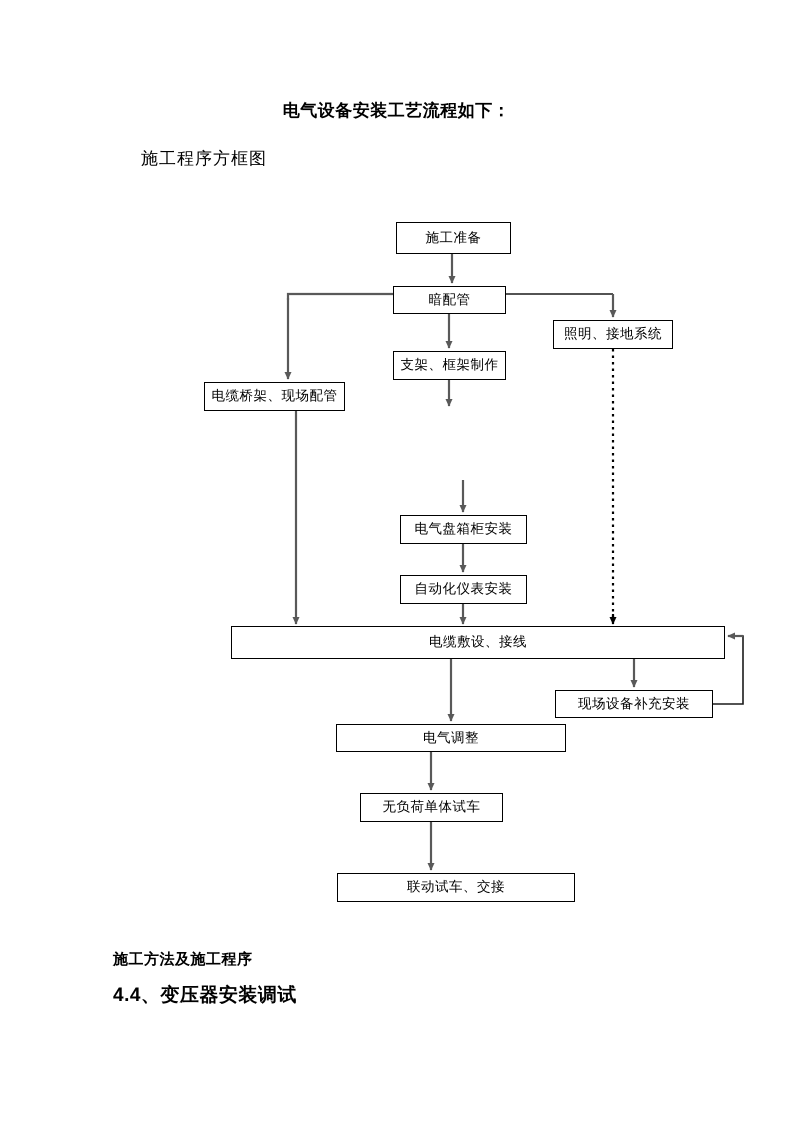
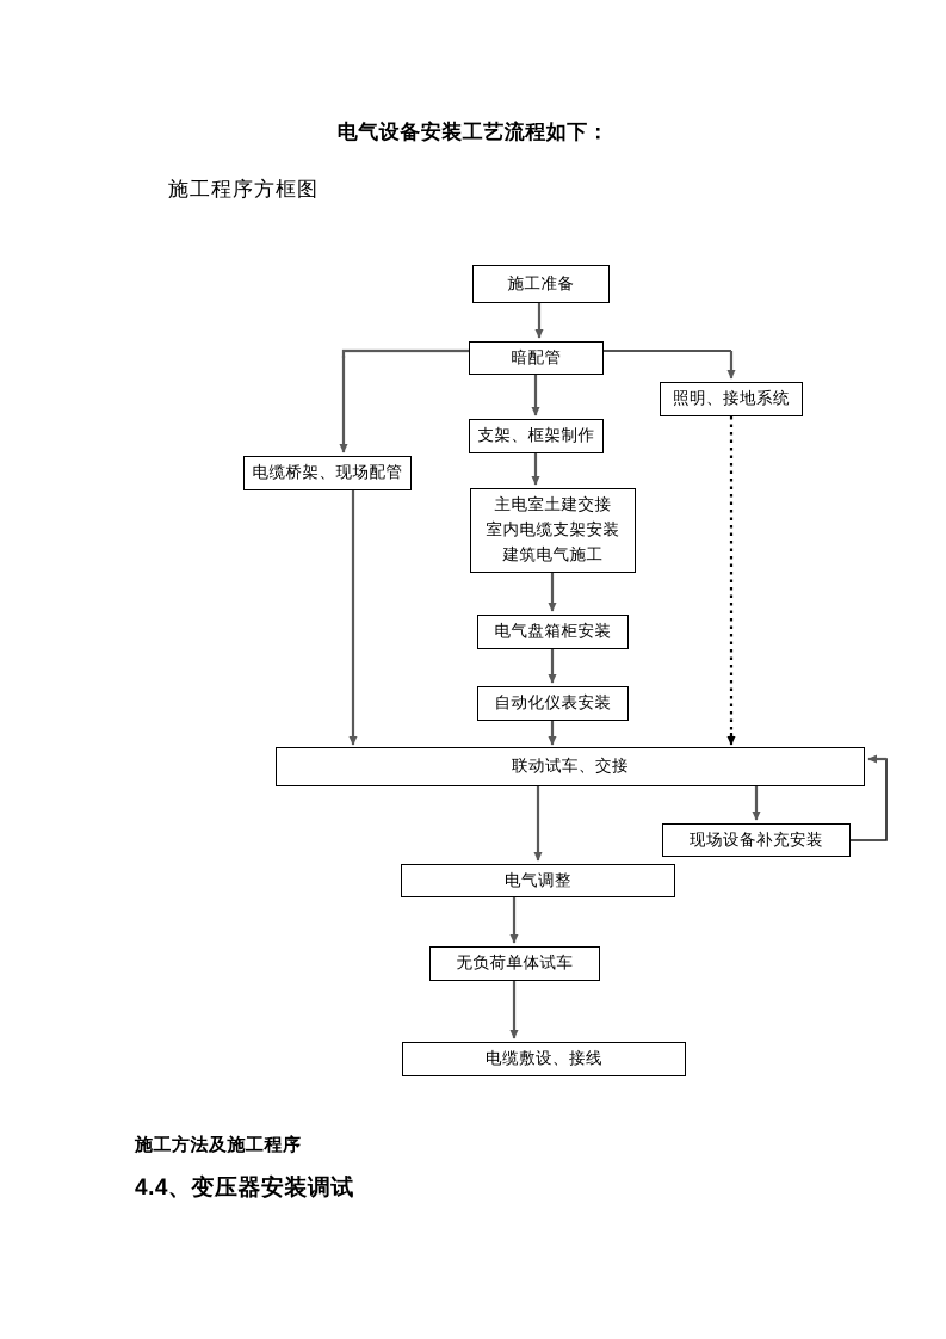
  电气设备安装工艺流程如下：
  施工程序方框图
  施工准备
  暗配管
  照明、接地系统
  电缆桥架、现场配管
  支架、框架制作
+ 主电室土建交接
+ 室内电缆支架安装
+ 建筑电气施工
  电气盘箱柜安装
  自动化仪表安装
- 电缆敷设、接线
+ 联动试车、交接
  现场设备补充安装
  电气调整
  无负荷单体试车
- 联动试车、交接
+ 电缆敷设、接线
  施工方法及施工程序
  4.4、变压器安装调试
